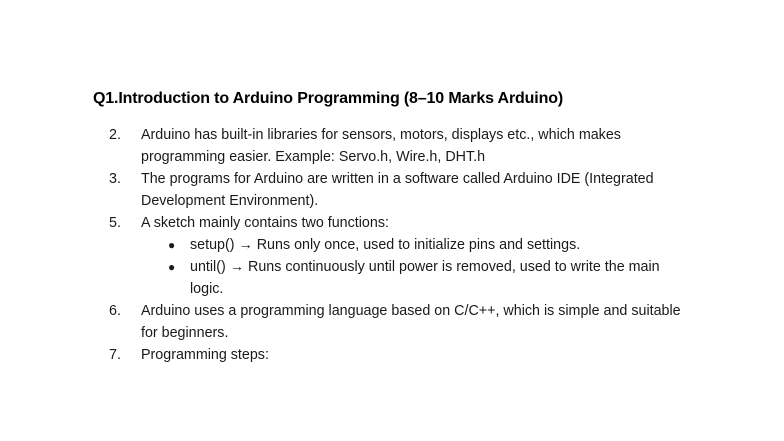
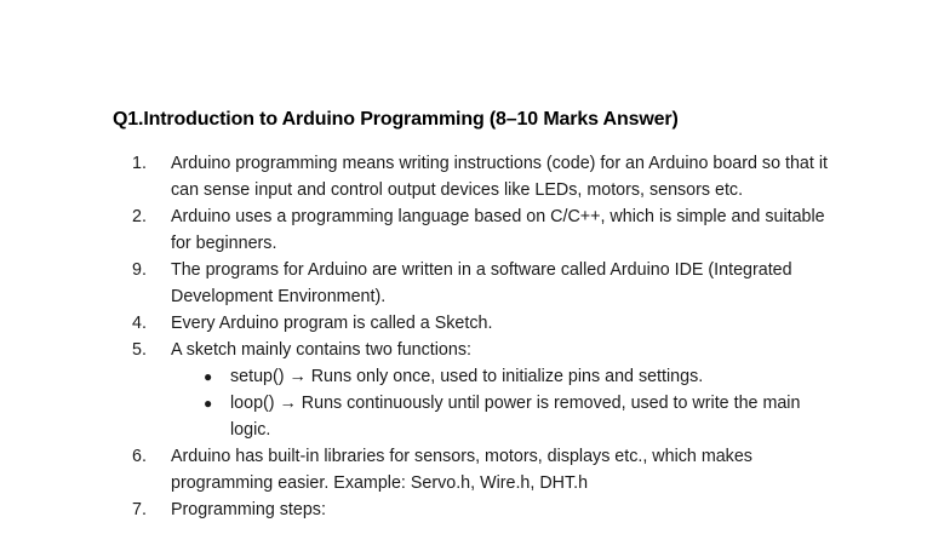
- Q1.Introduction to Arduino Programming (8–10 Marks Arduino)
+ Q1.Introduction to Arduino Programming (8–10 Marks Answer)
+ 1.
+ Arduino programming means writing instructions (code) for an Arduino board so that it can sense input and control output devices like LEDs, motors, sensors etc.
  2.
- Arduino has built-in libraries for sensors, motors, displays etc., which makes programming easier. Example: Servo.h, Wire.h, DHT.h
+ Arduino uses a programming language based on C/C++, which is simple and suitable for beginners.
- 3.
+ 9.
  The programs for Arduino are written in a software called Arduino IDE (Integrated Development Environment).
+ 4.
+ Every Arduino program is called a Sketch.
  5.
  A sketch mainly contains two functions:
  ●
  setup() → Runs only once, used to initialize pins and settings.
  ●
- until() → Runs continuously until power is removed, used to write the main logic.
+ loop() → Runs continuously until power is removed, used to write the main logic.
  6.
- Arduino uses a programming language based on C/C++, which is simple and suitable for beginners.
+ Arduino has built-in libraries for sensors, motors, displays etc., which makes programming easier. Example: Servo.h, Wire.h, DHT.h
  7.
  Programming steps:
